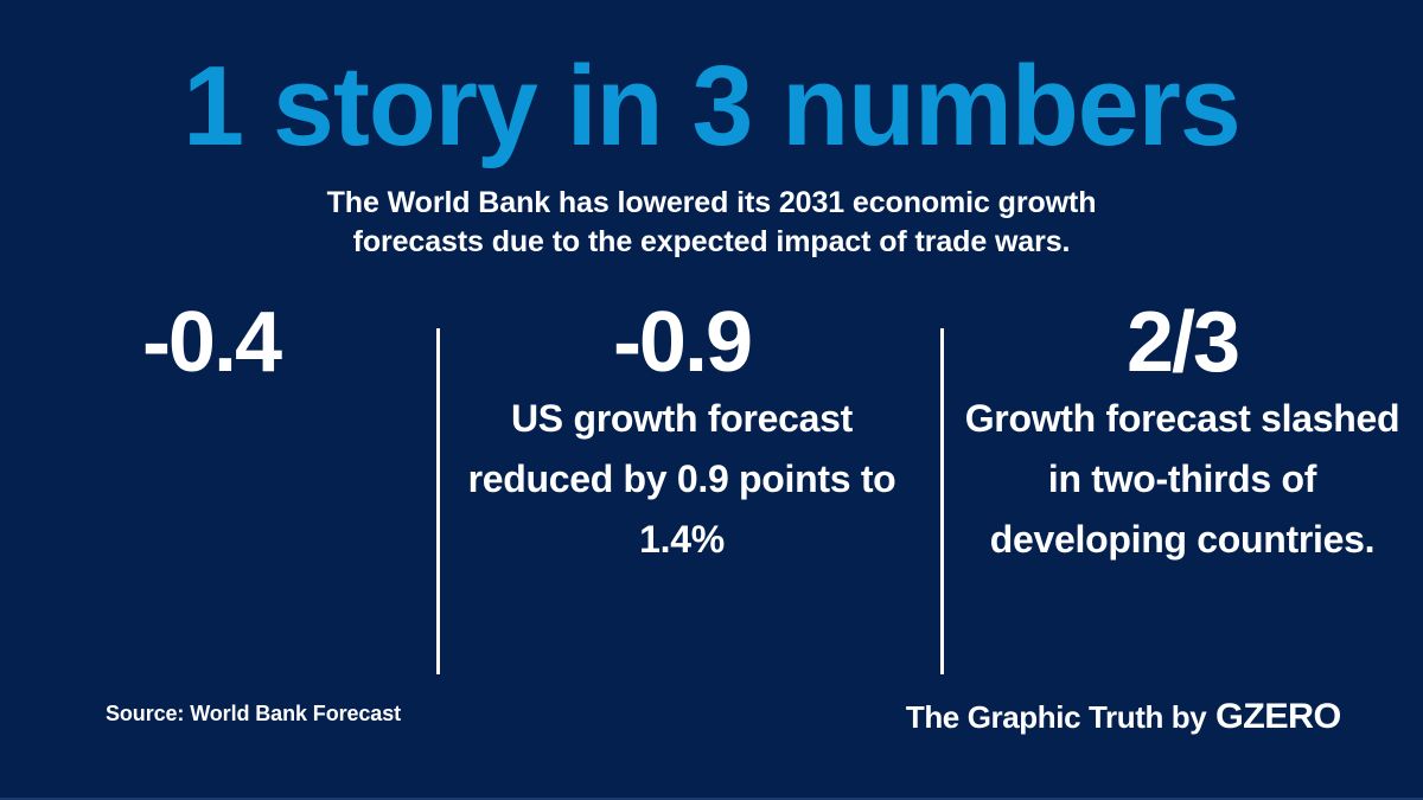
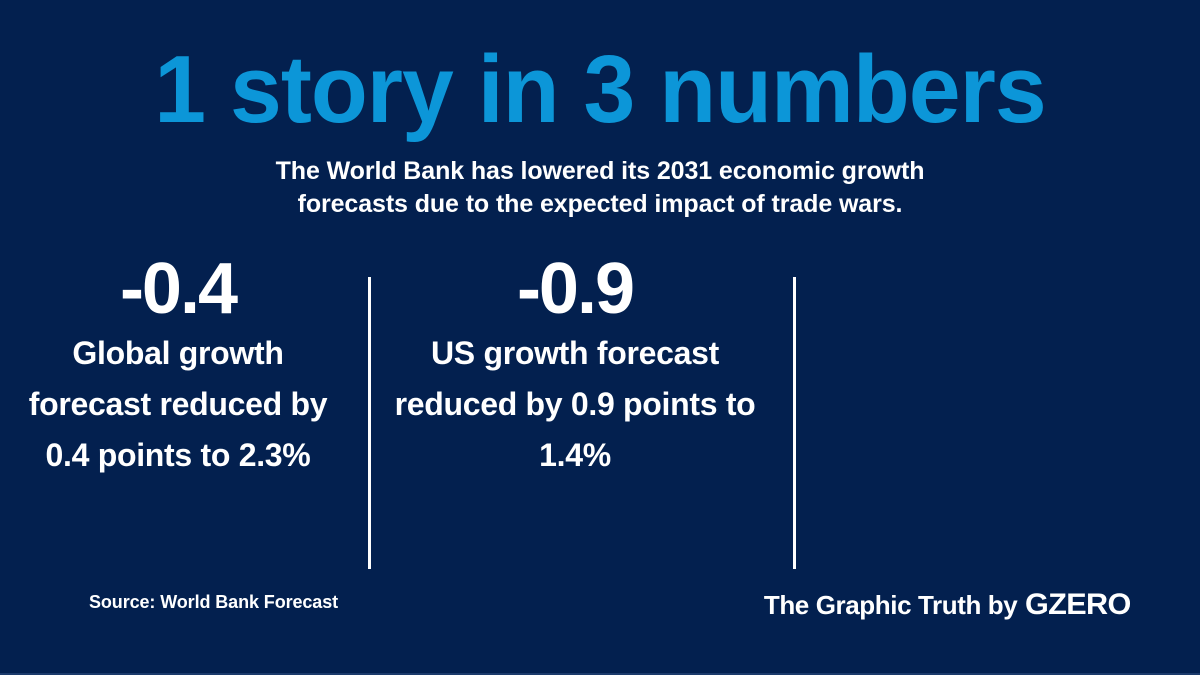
  1 story in 3 numbers
  The World Bank has lowered its 2031 economic growth forecasts due to the expected impact of trade wars.
  -0.4
+ Global growth forecast reduced by 0.4 points to 2.3%
  -0.9
  US growth forecast reduced by 0.9 points to 1.4%
- 2/3
- Growth forecast slashed in two-thirds of developing countries.
  Source: World Bank Forecast
  The Graphic Truth by
  GZERO
